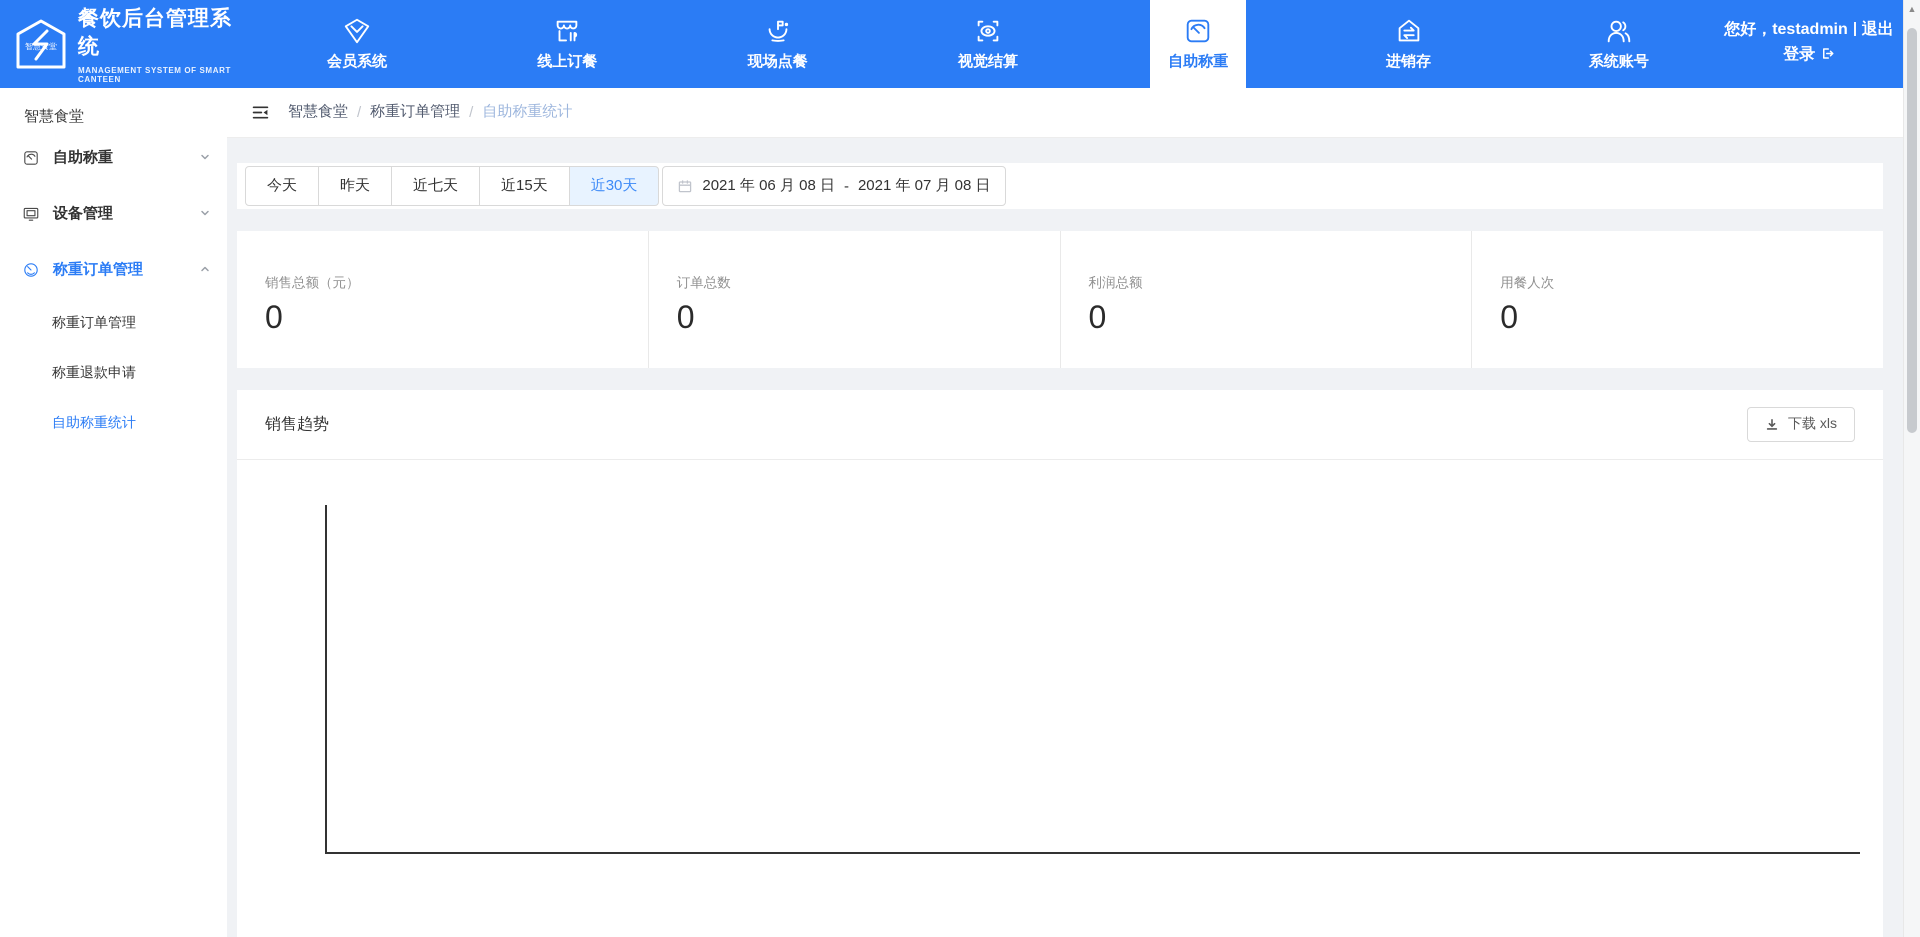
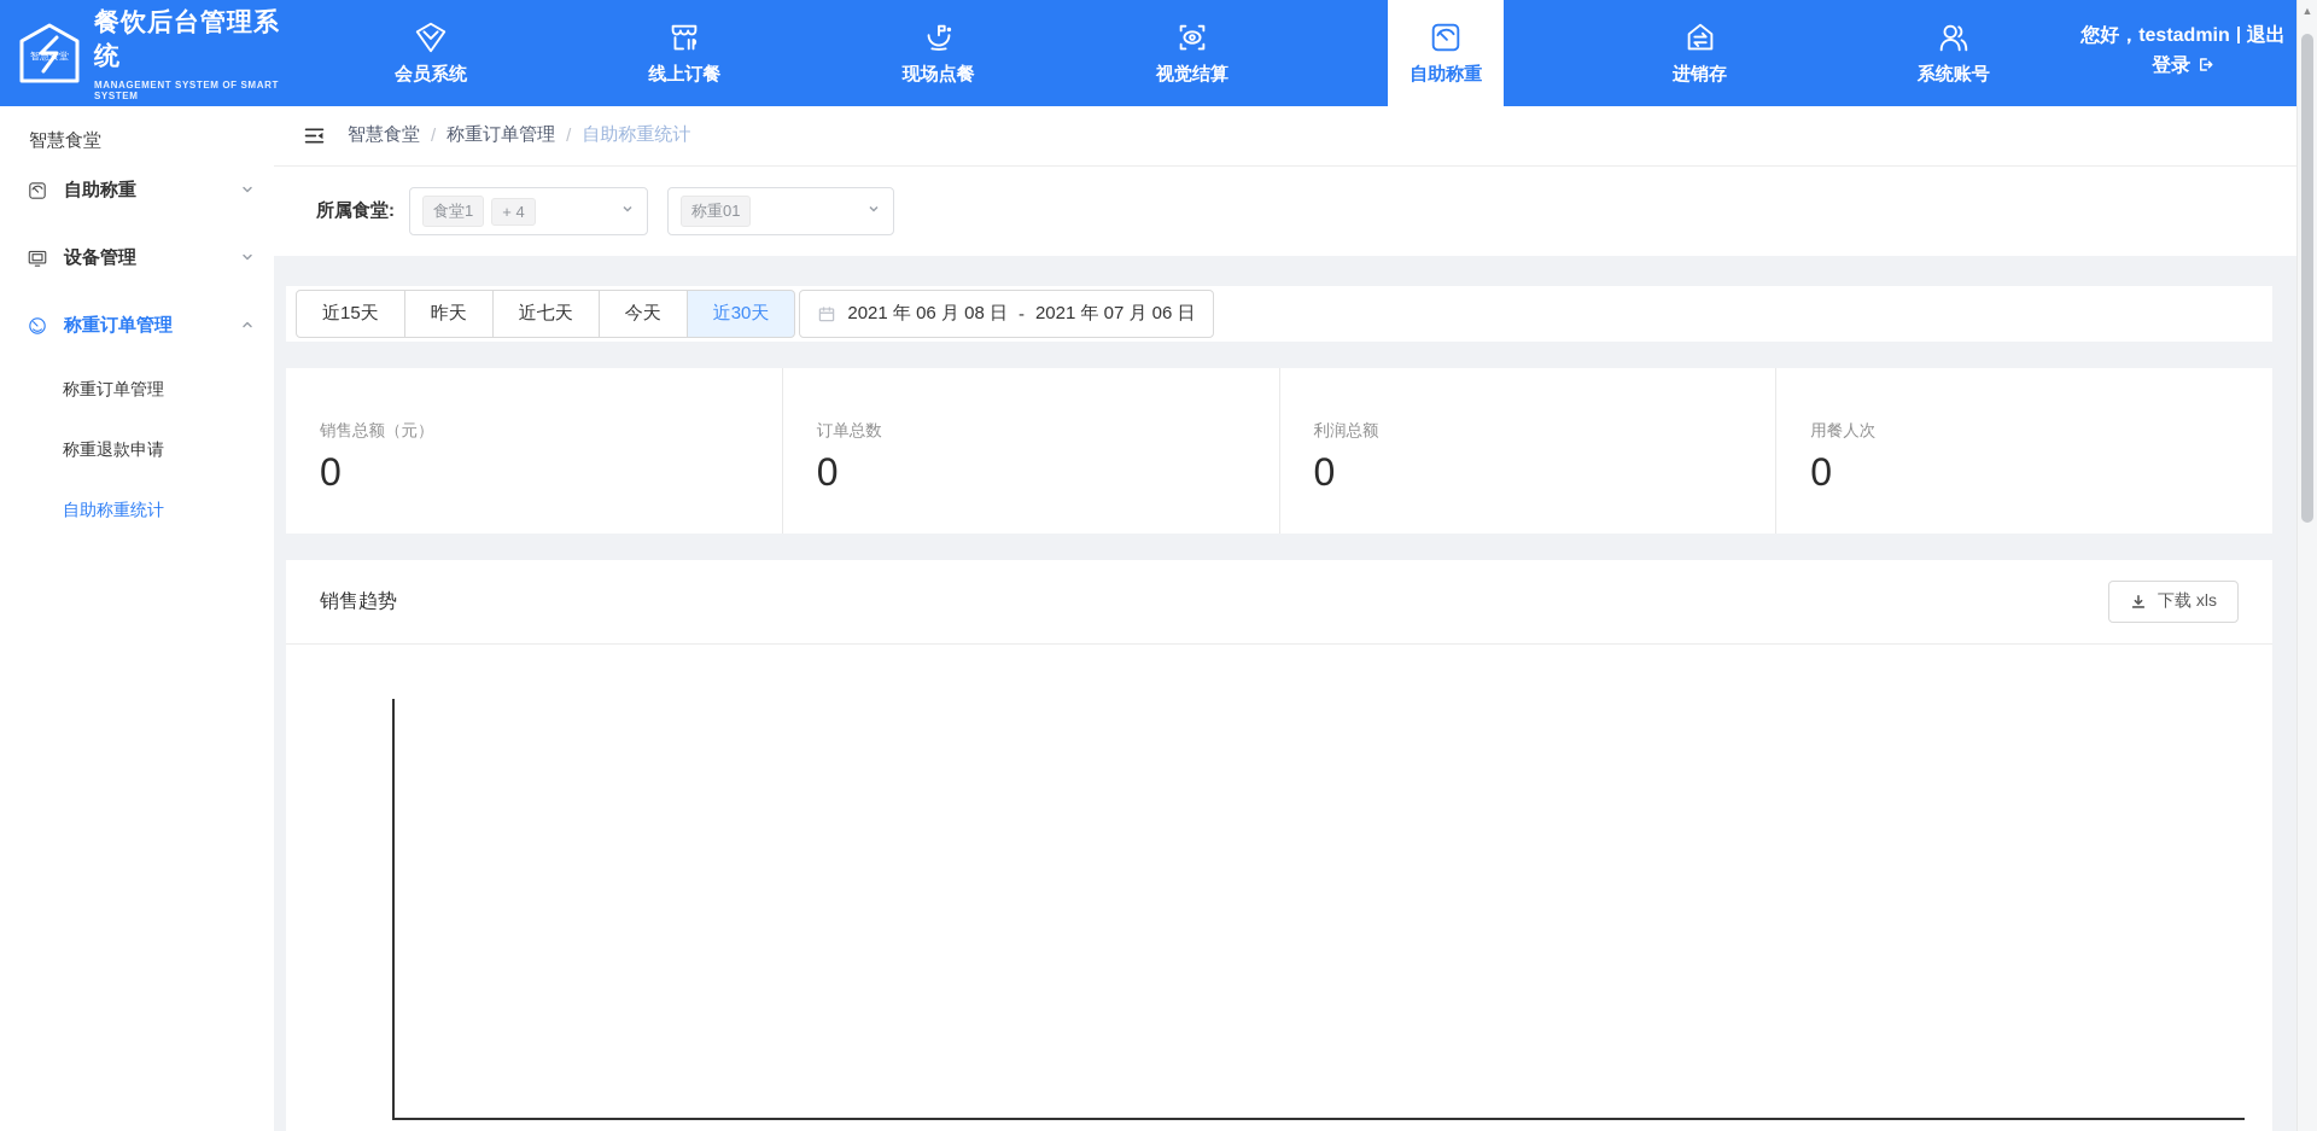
  智慧食堂
  餐饮后台管理系统
- MANAGEMENT SYSTEM OF SMART CANTEEN
+ MANAGEMENT SYSTEM OF SMART SYSTEM
  会员系统
  线上订餐
  现场点餐
  视觉结算
  自助称重
  进销存
  系统账号
  您好，testadmin 退出登录
  智慧食堂
  自助称重
  设备管理
  称重订单管理
  称重订单管理
  称重退款申请
  自助称重统计
  智慧食堂
  /
  称重订单管理
  /
  自助称重统计
+ 所属食堂:
+ 食堂1
+ + 4
+ 称重01
- 今天
+ 近15天
  昨天
  近七天
- 近15天
+ 今天
  近30天
  2021 年 06 月 08 日
  -
- 2021 年 07 月 08 日
+ 2021 年 07 月 06 日
  销售总额（元）
  0
  订单总数
  0
  利润总额
  0
  用餐人次
  0
  销售趋势
  下载 xls
  ▲
